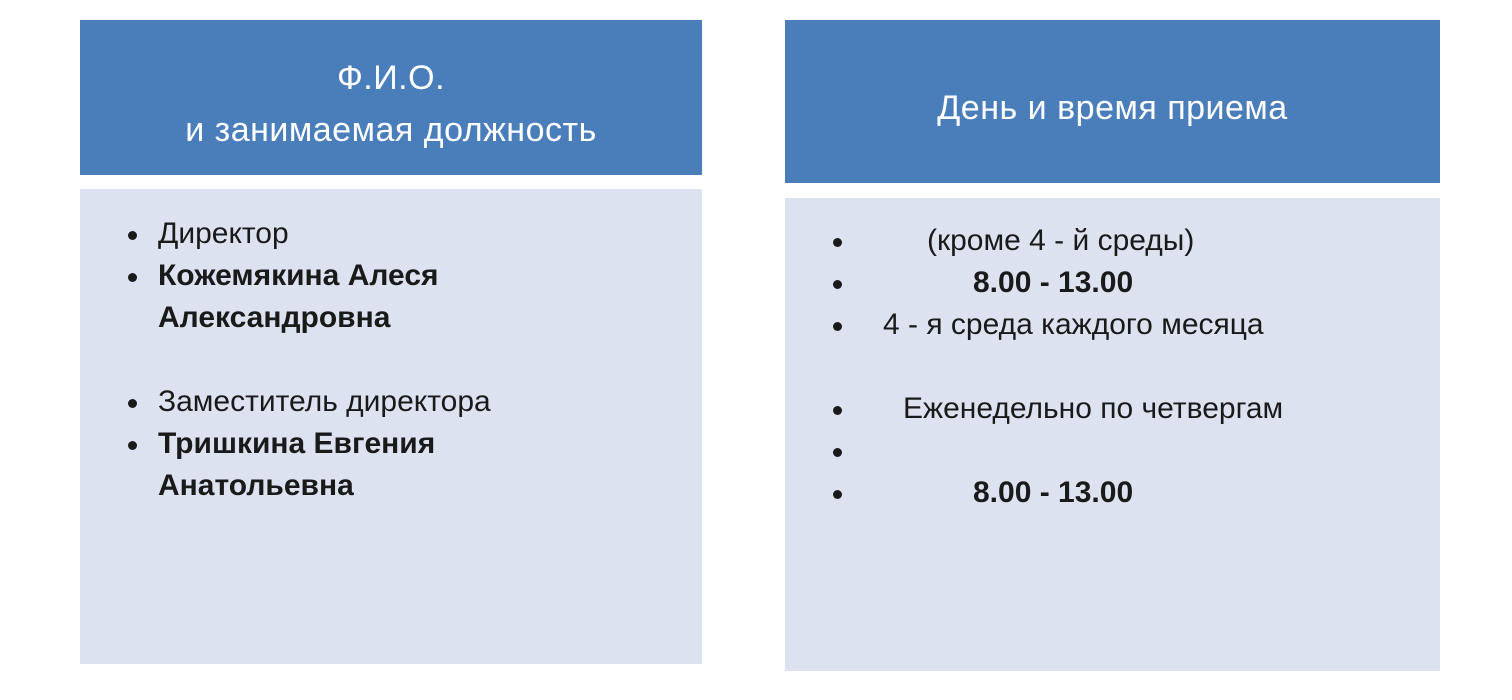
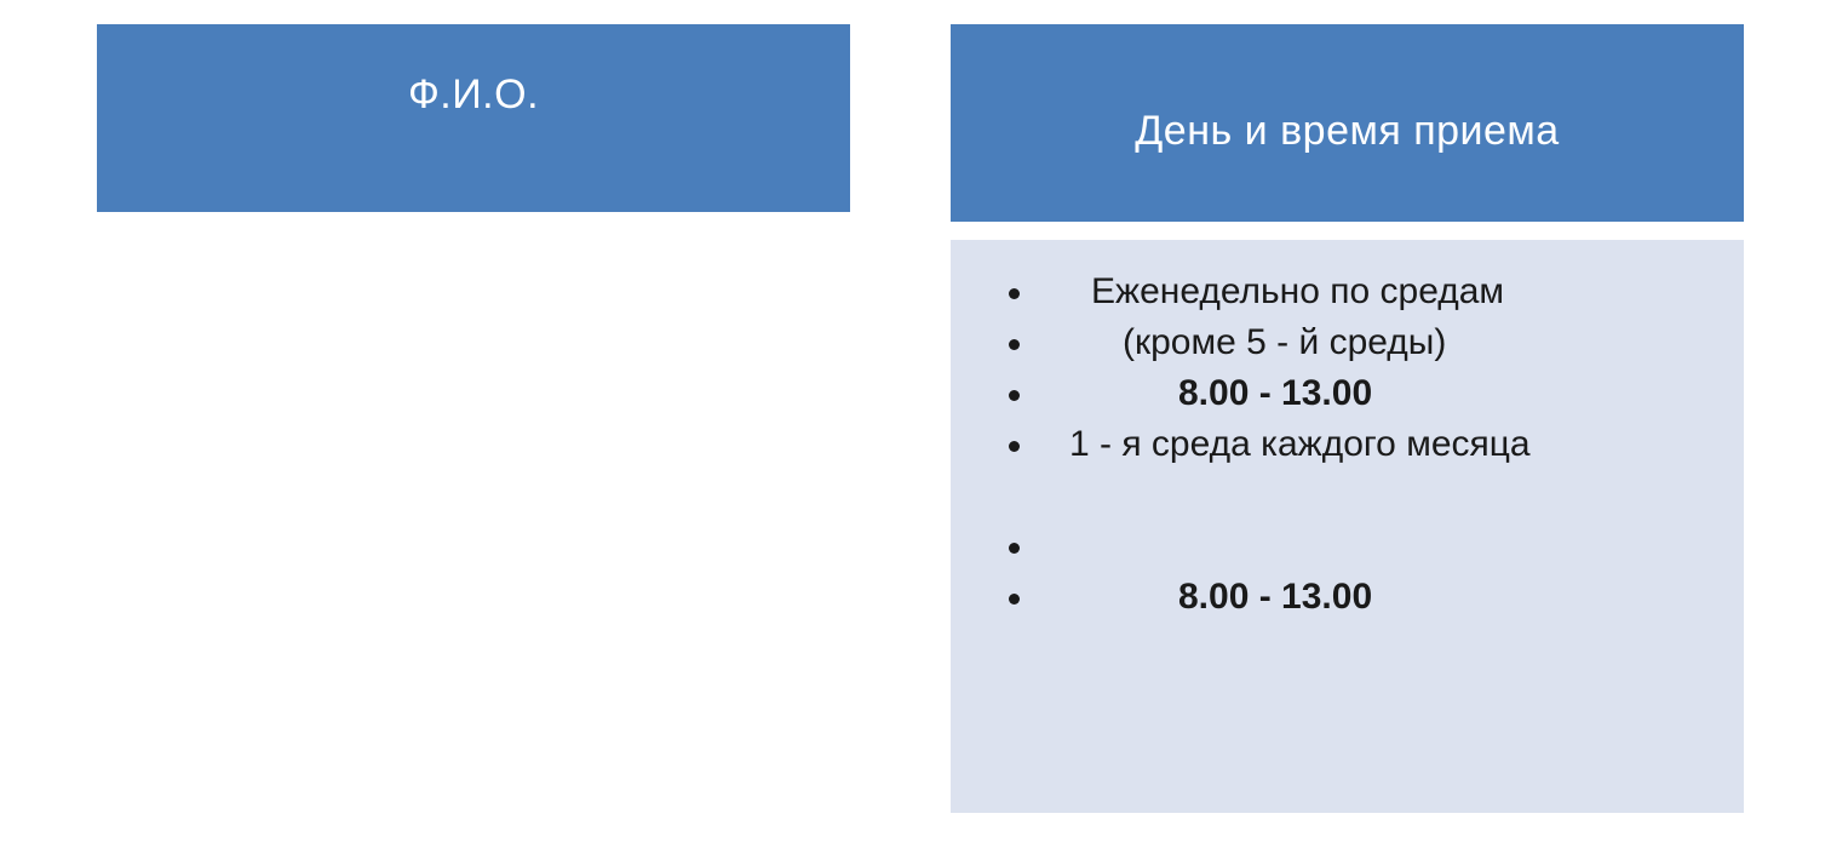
  Ф.И.О.
- и занимаемая должность
- Директор
- Кожемякина Алеся
- Александровна
- Заместитель директора
- Тришкина Евгения
- Анатольевна
  День и время приема
+ Еженедельно по средам
- (кроме 4 - й среды)
+ (кроме 5 - й среды)
  8.00 - 13.00
- 4 - я среда каждого месяца
+ 1 - я среда каждого месяца
- Еженедельно по четвергам
  8.00 - 13.00
